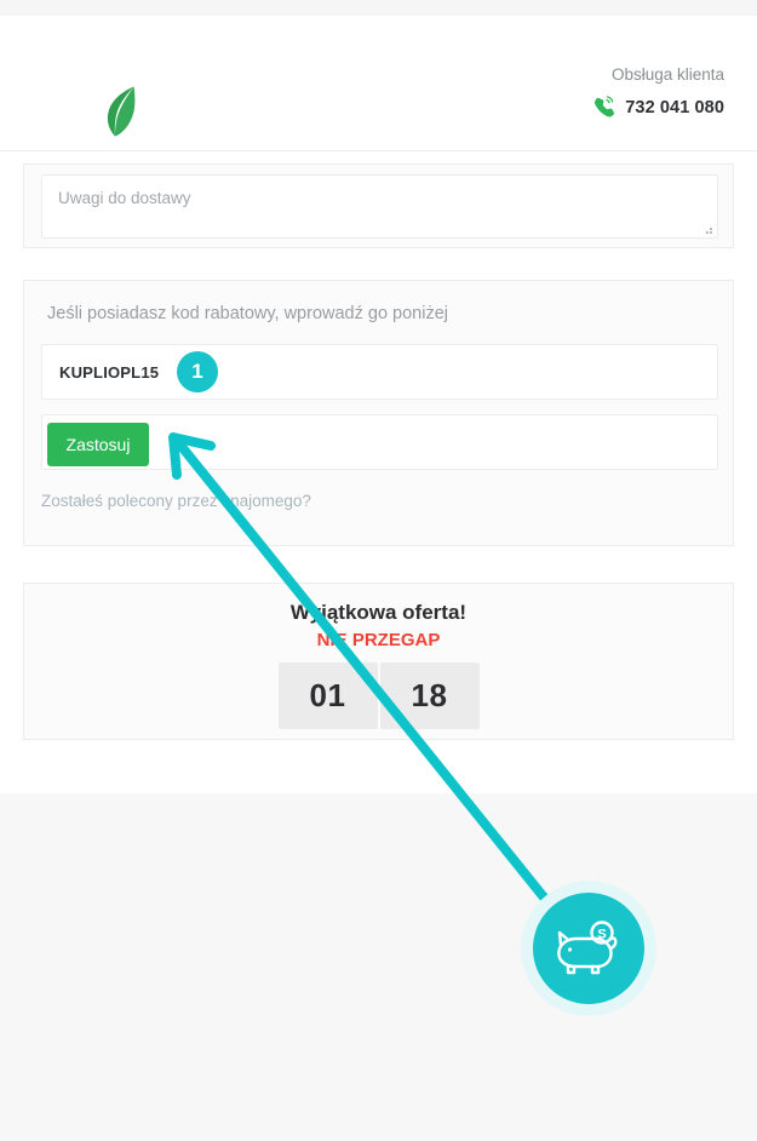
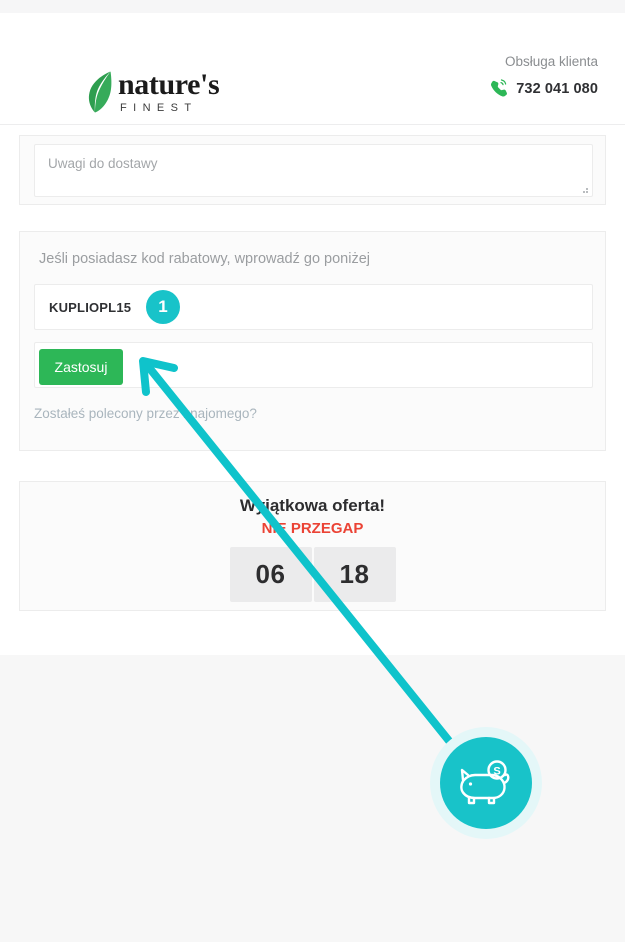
+ nature's
+ FINEST
  Obsługa klienta
  732 041 080
  Uwagi do dostawy
  Jeśli posiadasz kod rabatowy, wprowadź go poniżej
  KUPLIOPL15
  1
  Zastosuj
  Zostałeś polecony przeznajomego?
  Wjątkowa oferta!
  N PRZEGAP
- 01
+ 06
  18
  S
